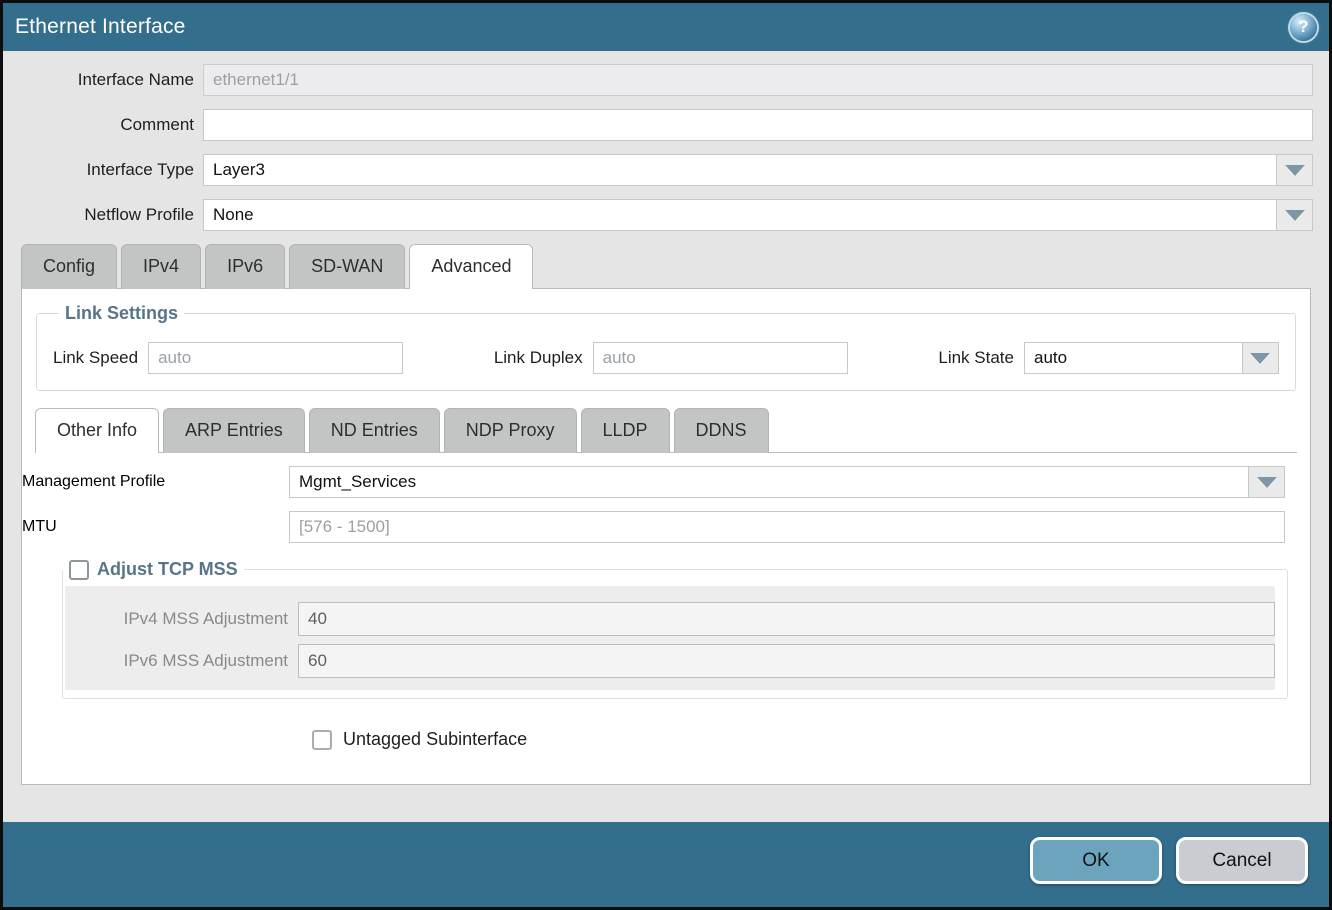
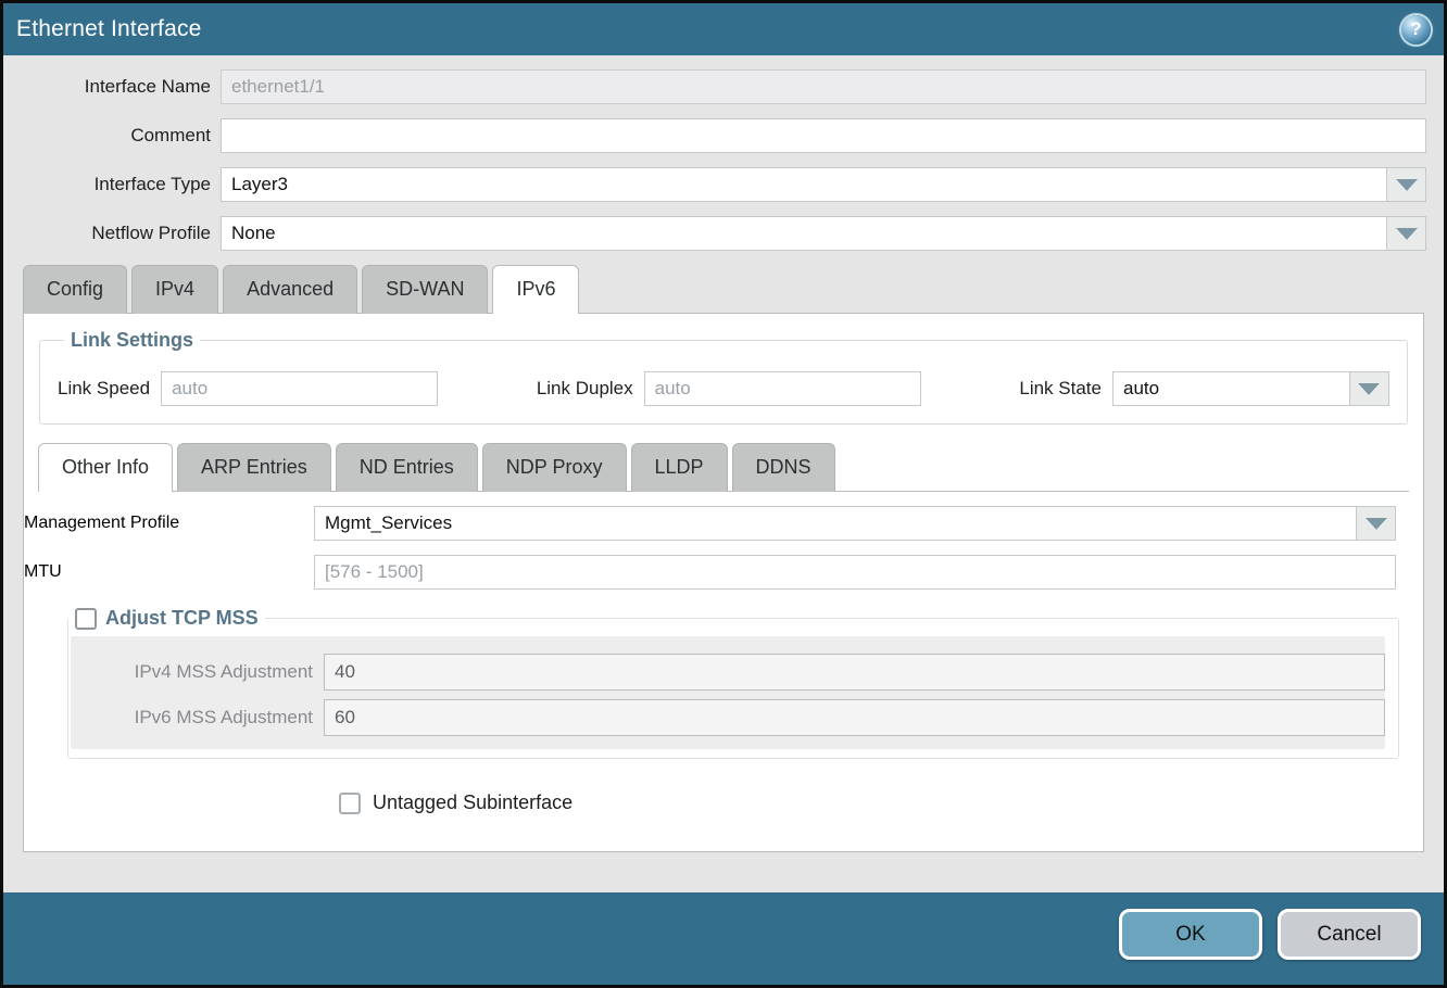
  Ethernet Interface
  ?
  Interface Name
  ethernet1/1
  Comment
  Interface Type
  Layer3
  Netflow Profile
  None
  Config
  IPv4
- IPv6
+ Advanced
  SD-WAN
- Advanced
+ IPv6
  Link Settings
  Link Speed
  auto
  Link Duplex
  auto
  Link State
  auto
  Other Info
  ARP Entries
  ND Entries
  NDP Proxy
  LLDP
  DDNS
  Management Profile
  Mgmt_Services
  MTU
  [576 - 1500]
  Adjust TCP MSS
  IPv4 MSS Adjustment
  40
  IPv6 MSS Adjustment
  60
  Untagged Subinterface
  OK
  Cancel
